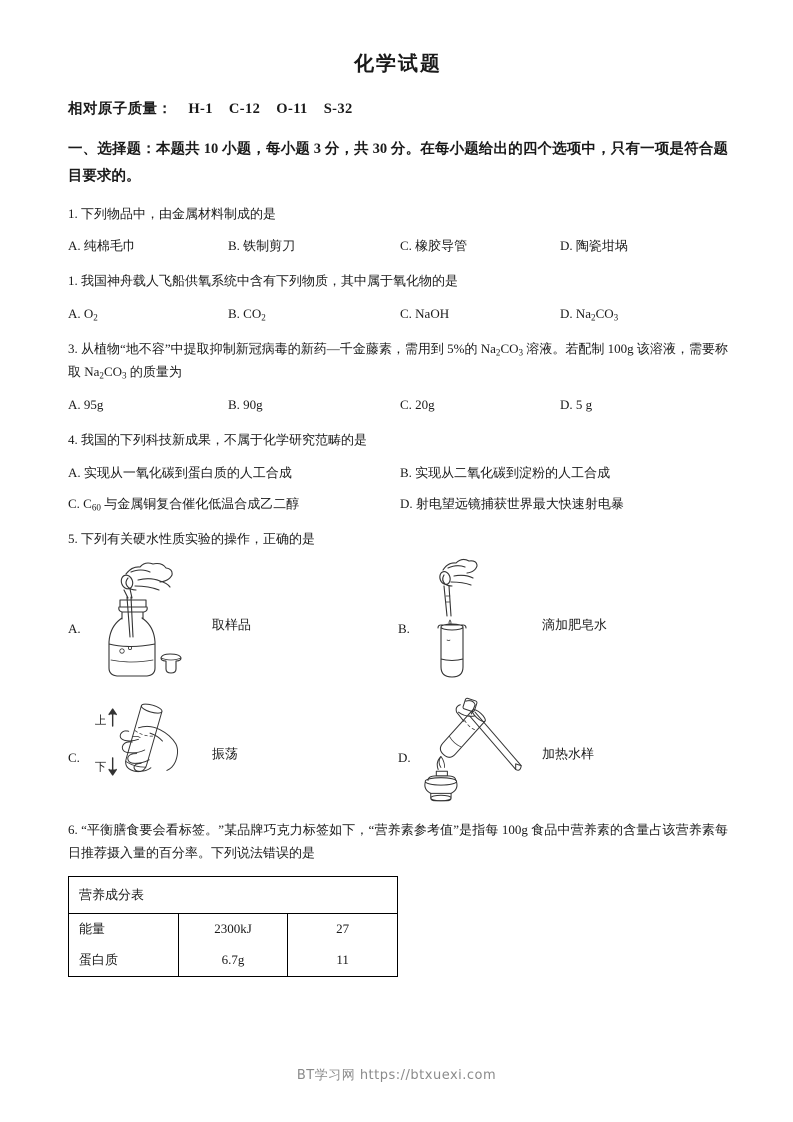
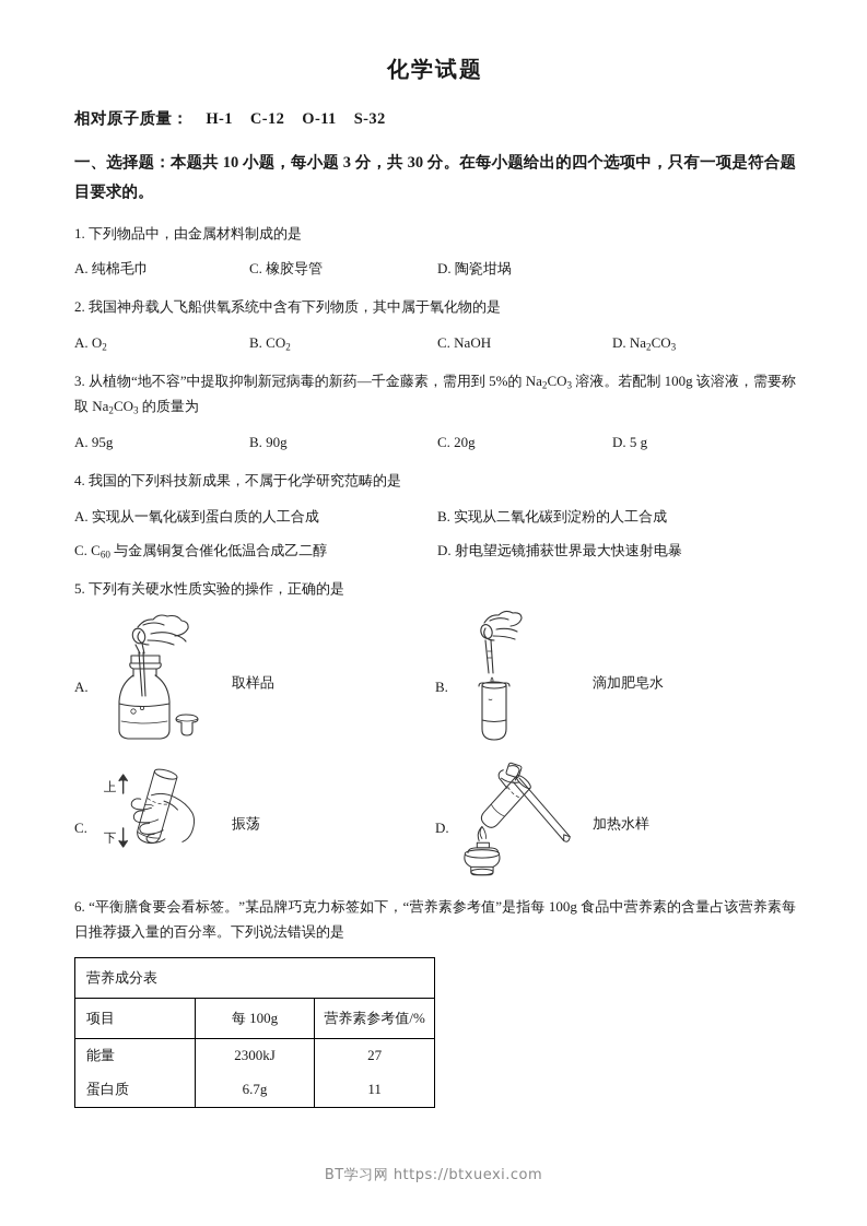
  化学试题
  相对原子质量： H-1 C-12 O-11 S-32
  一、选择题：本题共 10 小题，每小题 3 分，共 30 分。在每小题给出的四个选项中，只有一项是符合题目要求的。
  1. 下列物品中，由金属材料制成的是
  A. 纯棉毛巾
- B. 铁制剪刀
  C. 橡胶导管
  D. 陶瓷坩埚
- 1. 我国神舟载人飞船供氧系统中含有下列物质，其中属于氧化物的是
+ 2. 我国神舟载人飞船供氧系统中含有下列物质，其中属于氧化物的是
  A. O2
  B. CO2
  C. NaOH
  D. Na2CO3
  3. 从植物“地不容”中提取抑制新冠病毒的新药—千金藤素，需用到 5%的 Na2CO3 溶液。若配制 100g 该溶液，需要称取 Na2CO3 的质量为
  A. 95g
  B. 90g
  C. 20g
  D. 5 g
  4. 我国的下列科技新成果，不属于化学研究范畴的是
  A. 实现从一氧化碳到蛋白质的人工合成
  B. 实现从二氧化碳到淀粉的人工合成
  C. C60 与金属铜复合催化低温合成乙二醇
  D. 射电望远镜捕获世界最大快速射电暴
  5. 下列有关硬水性质实验的操作，正确的是
  A.
  取样品
  B.
  滴加肥皂水
  C.
  上
  下
  振荡
  D.
  加热水样
  6. “平衡膳食要会看标签。”某品牌巧克力标签如下，“营养素参考值”是指每 100g 食品中营养素的含量占该营养素每日推荐摄入量的百分率。下列说法错误的是
  营养成分表
+ 项目	每 100g	营养素参考值/%
  能量	2300kJ	27
  蛋白质	6.7g	11
  BT学习网 https://btxuexi.com
